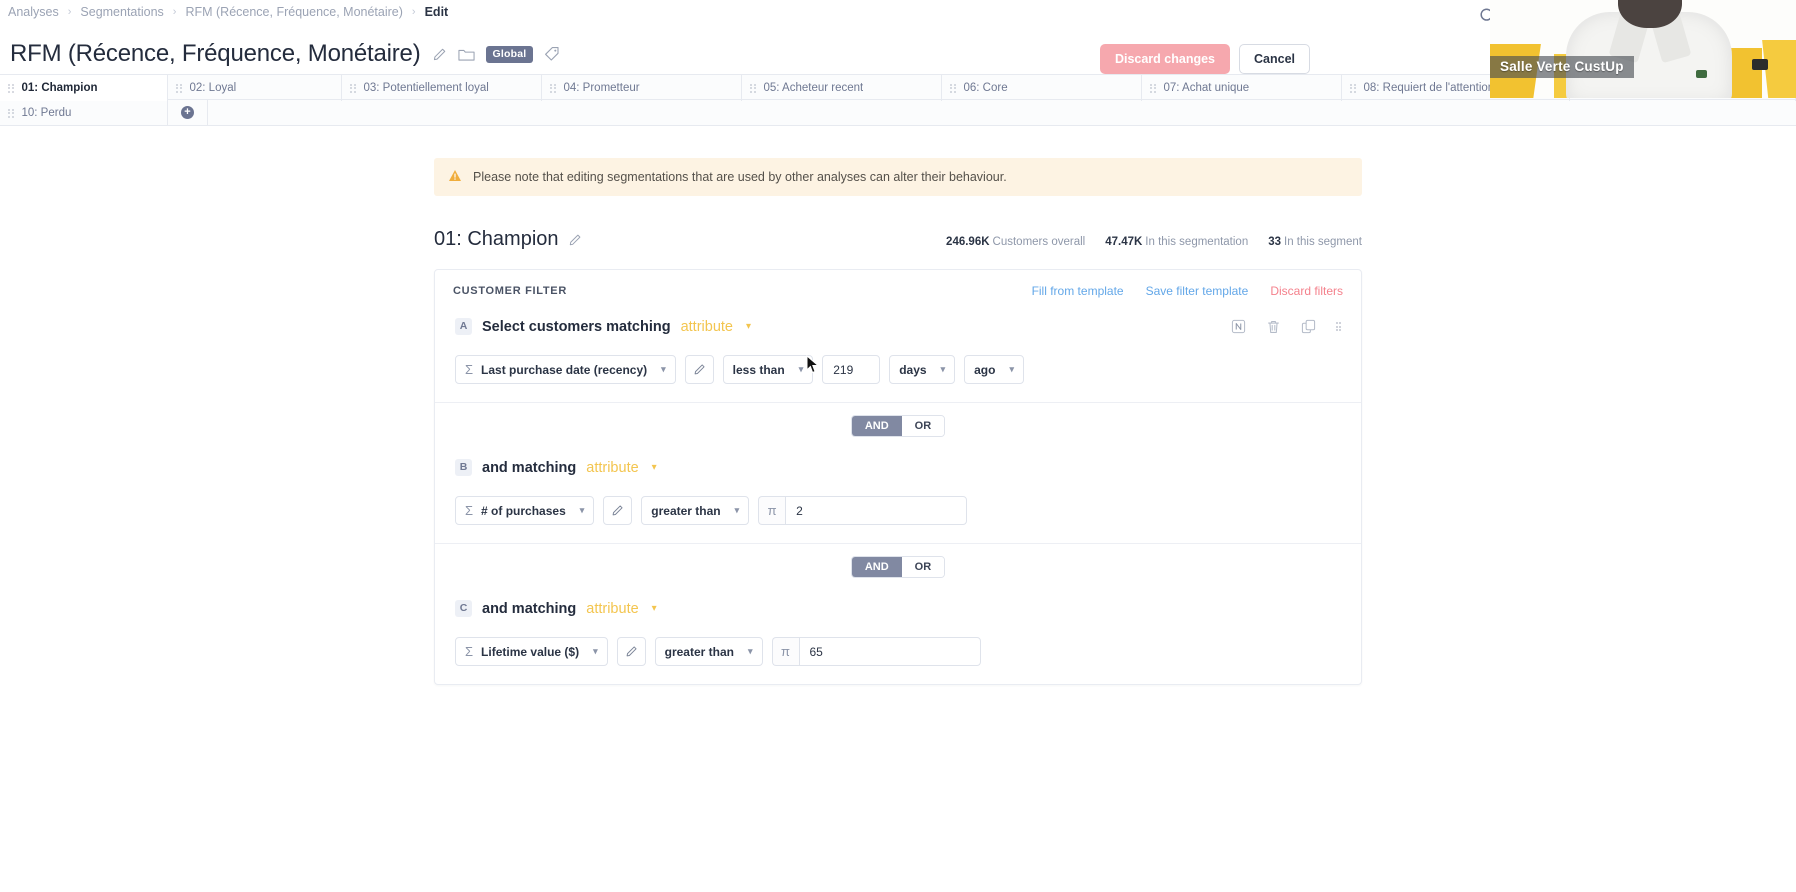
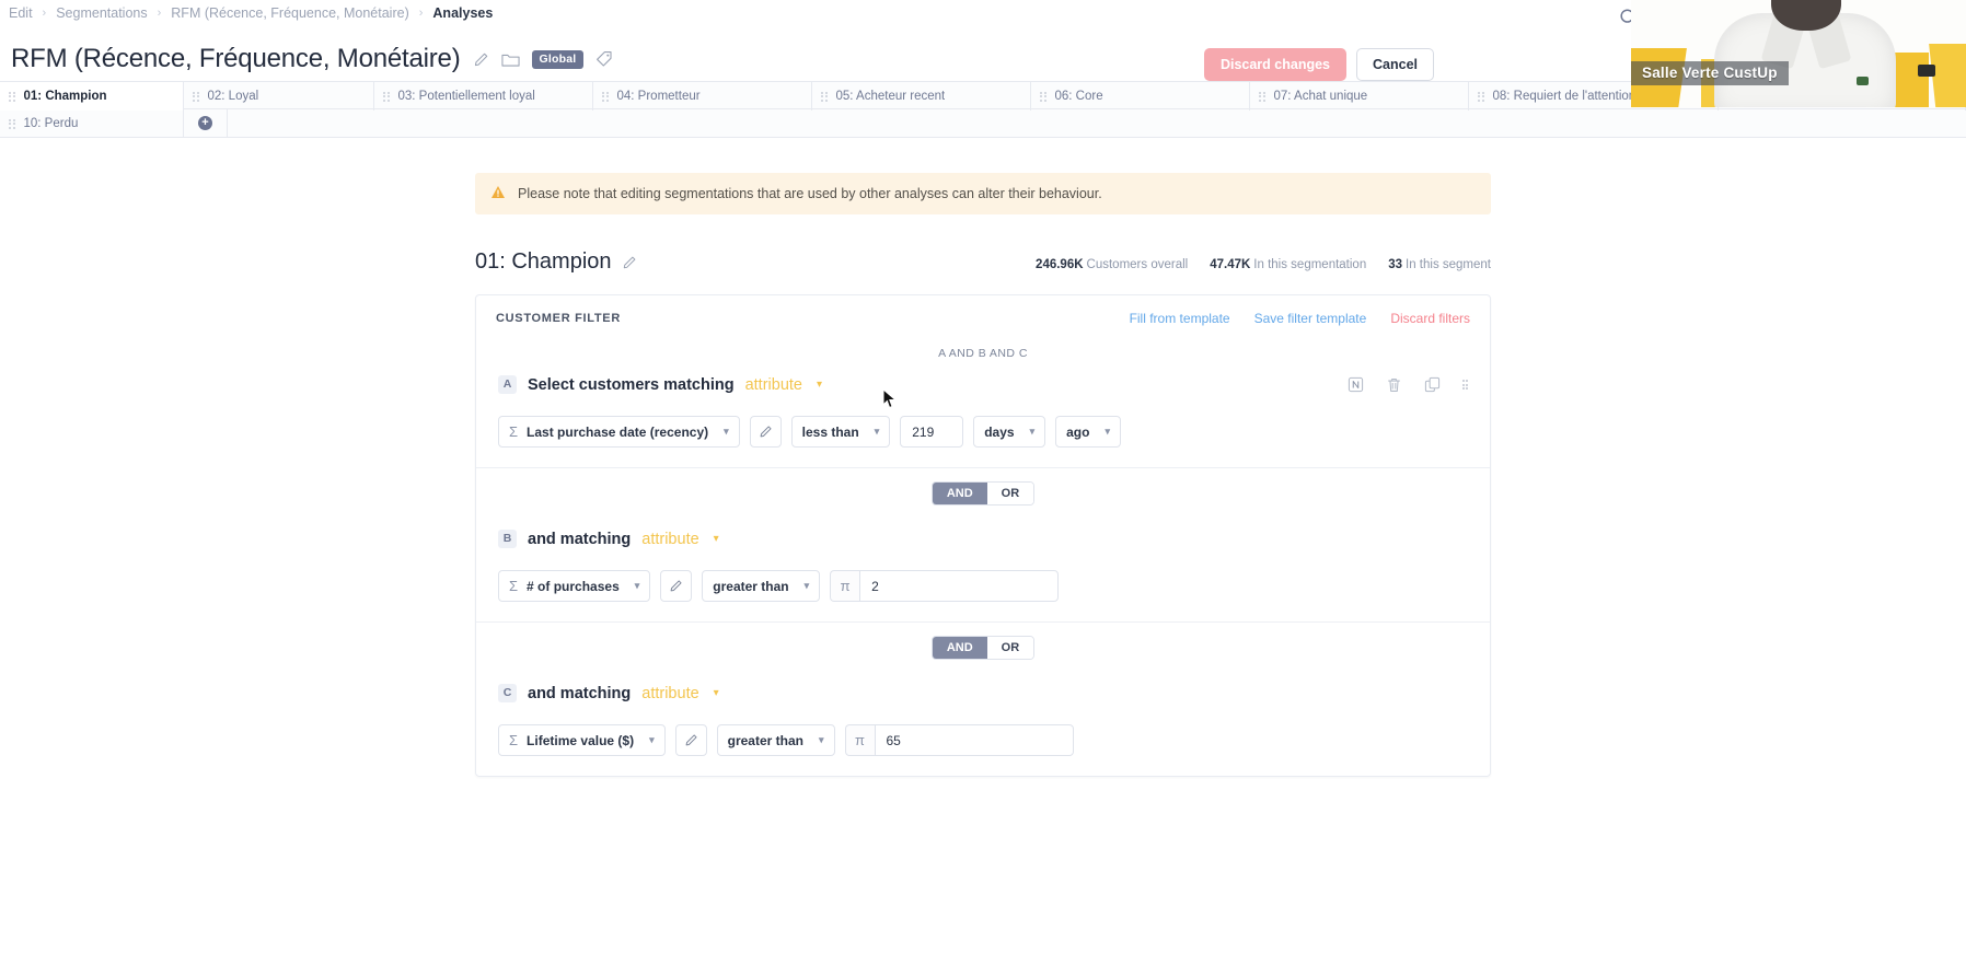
- Analyses
+ Edit
  ›
  Segmentations
  ›
  RFM (Récence, Fréquence, Monétaire)
  ›
- Edit
+ Analyses
  RFM (Récence, Fréquence, Monétaire)
  Global
  Discard changes
  Cancel
  01: Champion
  02: Loyal
  03: Potentiellement loyal
  04: Prometteur
  05: Acheteur recent
  06: Core
  07: Achat unique
  08: Requiert de l'attentio
  10: Perdu
  +
  Please note that editing segmentations that are used by other analyses can alter their behaviour.
  01: Champion
  246.96K Customers overall
  47.47K In this segmentation
  33 In this segment
  CUSTOMER FILTER
  Fill from template
  Save filter template
  Discard filters
+ A AND B AND C
  A
  Select customers matching
  attribute
  ▾
  Σ
  Last purchase date (recency)
  ▾
  less than
  ▾
  219
  days
  ▾
  ago
  ▾
  AND
  OR
  B
  and matching
  attribute
  ▾
  Σ
  # of purchases
  ▾
  greater than
  ▾
  π
  2
  AND
  OR
  C
  and matching
  attribute
  ▾
  Σ
  Lifetime value ($)
  ▾
  greater than
  ▾
  π
  65
  Salle Verte CustUp
